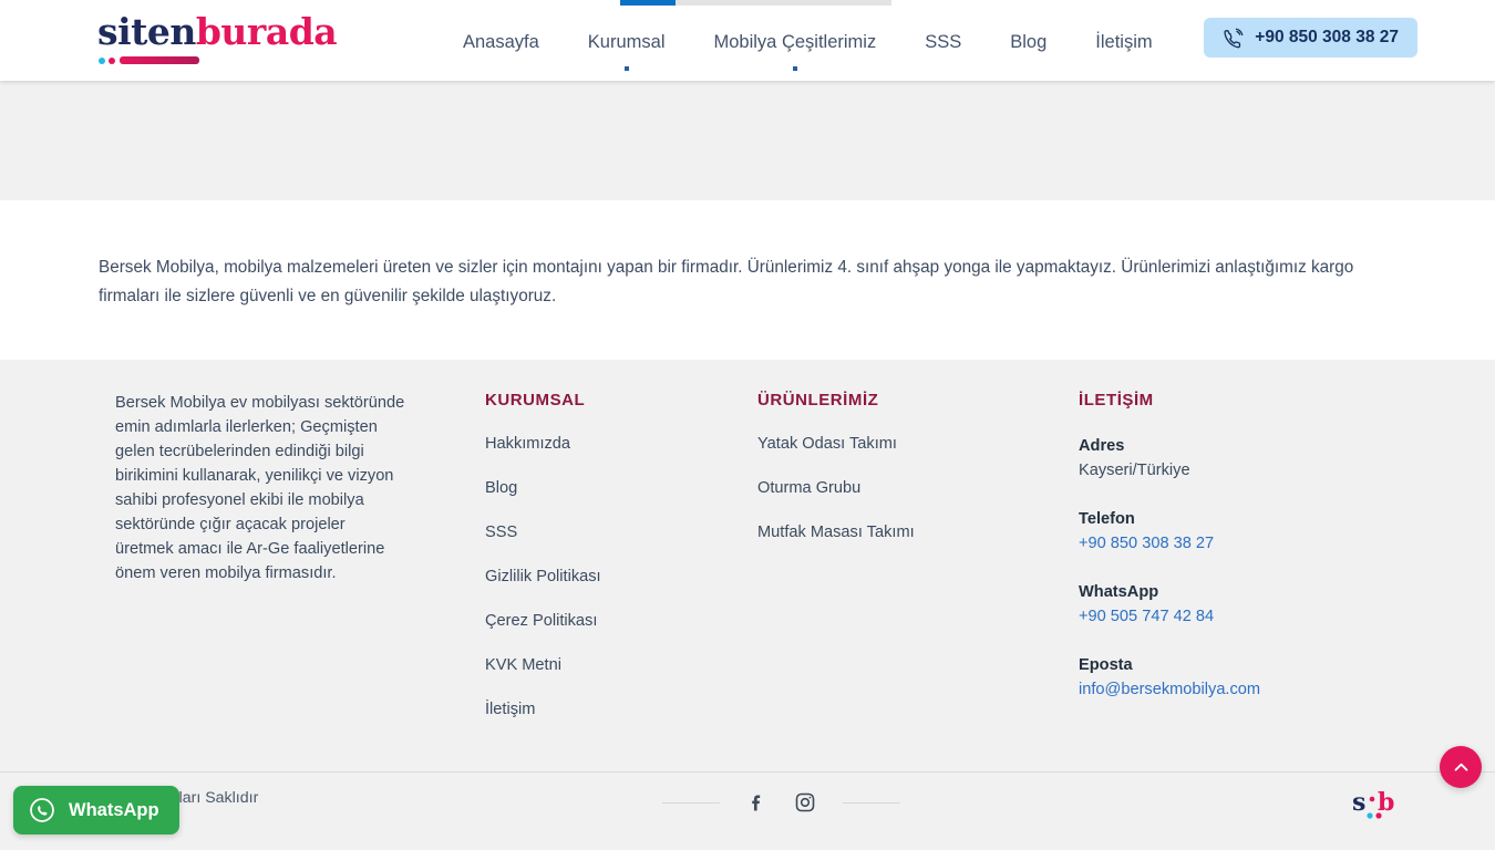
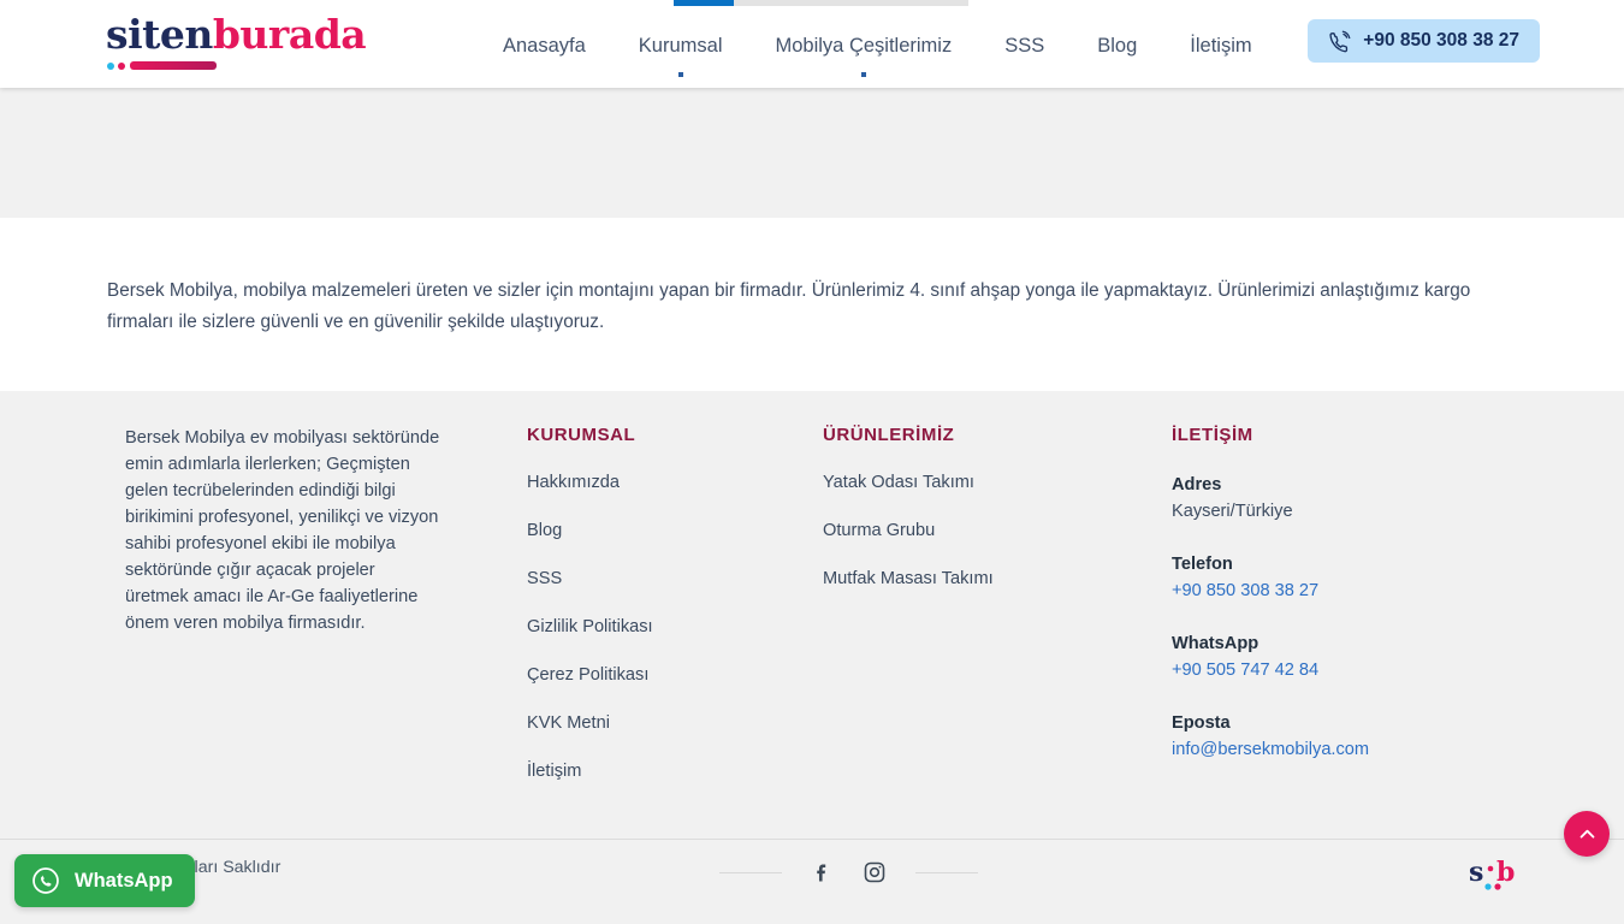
  sitenburada
  Anasayfa
  Kurumsal
  Mobilya Çeşitlerimiz
  SSS
  Blog
  İletişim
  +90 850 308 38 27
  Bersek Mobilya, mobilya malzemeleri üreten ve sizler için montajını yapan bir firmadır. Ürünlerimiz 4. sınıf ahşap yonga ile yapmaktayız. Ürünlerimizi anlaştığımız kargo firmaları ile sizlere güvenli ve en güvenilir şekilde ulaştıyoruz.
- Bersek Mobilya ev mobilyası sektöründe emin adımlarla ilerlerken; Geçmişten gelen tecrübelerinden edindiği bilgi birikimini kullanarak, yenilikçi ve vizyon sahibi profesyonel ekibi ile mobilya sektöründe çığır açacak projeler üretmek amacı ile Ar-Ge faaliyetlerine önem veren mobilya firmasıdır.
+ Bersek Mobilya ev mobilyası sektöründe emin adımlarla ilerlerken; Geçmişten gelen tecrübelerinden edindiği bilgi birikimini profesyonel, yenilikçi ve vizyon sahibi profesyonel ekibi ile mobilya sektöründe çığır açacak projeler üretmek amacı ile Ar-Ge faaliyetlerine önem veren mobilya firmasıdır.
  KURUMSAL
  Hakkımızda
  Blog
  SSS
  Gizlilik Politikası
  Çerez Politikası
  KVK Metni
  İletişim
  ÜRÜNLERİMİZ
  Yatak Odası Takımı
  Oturma Grubu
  Mutfak Masası Takımı
  İLETİŞİM
  Adres
  Kayseri/Türkiye
  Telefon
  +90 850 308 38 27
  WhatsApp
  +90 505 747 42 84
  Eposta
  info@bersekmobilya.com
  s
  b
  WhatsApp
